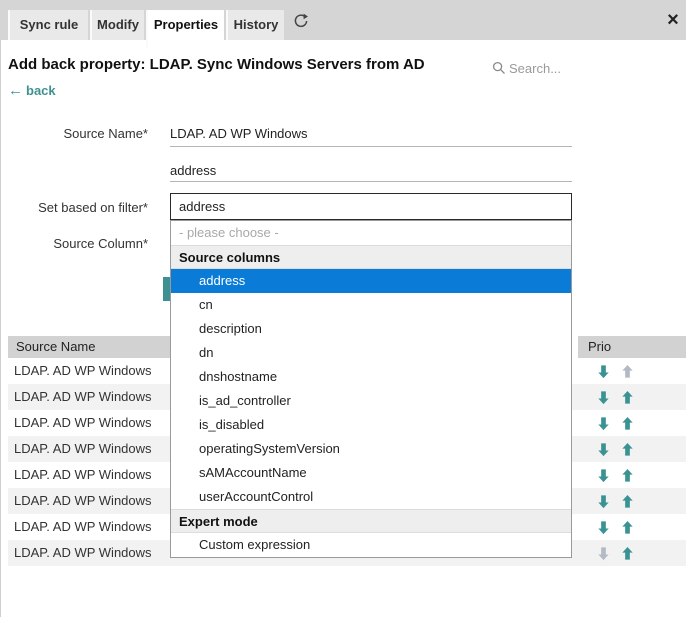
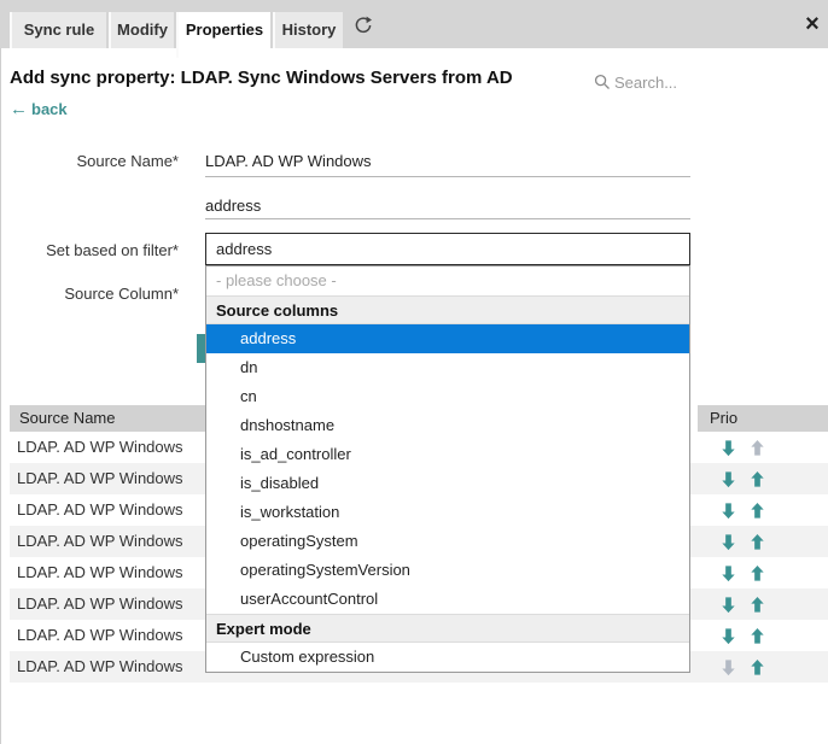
  Sync rule
  Modify
  Properties
  History
  ×
- Add back property: LDAP. Sync Windows Servers from AD
+ Add sync property: LDAP. Sync Windows Servers from AD
  Search...
  ← back
  Source Name*
  LDAP. AD WP Windows
  address
  Set based on filter*
  address
  Source Column*
  Source Name
  Prio
  LDAP. AD WP Windows
  LDAP. AD WP Windows
  LDAP. AD WP Windows
  LDAP. AD WP Windows
  LDAP. AD WP Windows
  LDAP. AD WP Windows
  LDAP. AD WP Windows
  LDAP. AD WP Windows
  - please choose -
  Source columns
  address
- cn
+ dn
- description
- dn
+ cn
  dnshostname
  is_ad_controller
  is_disabled
+ is_workstation
+ operatingSystem
  operatingSystemVersion
- sAMAccountName
  userAccountControl
  Expert mode
  Custom expression
